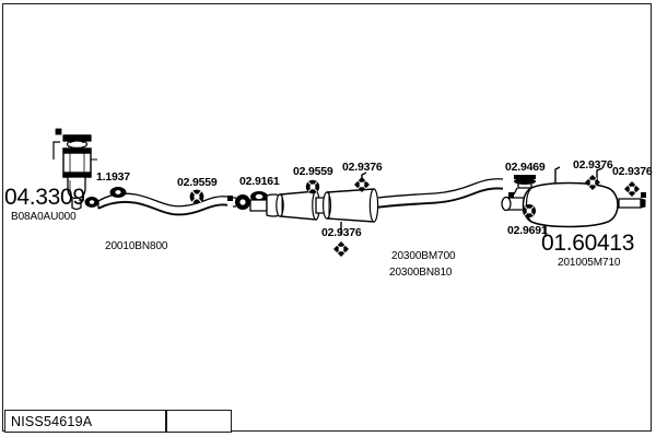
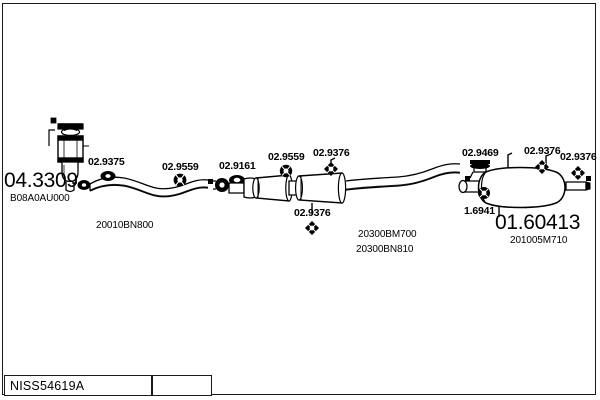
  04.3309
  B08A0AU000
  20010BN800
  20300BM700
  20300BN810
  01.60413
  201005M710
- 1.1937
+ 02.9375
  02.9559
  02.9161
  02.9559
  02.9376
  02.9376
  02.9469
  02.9376
  02.9376
- 02.9691
+ 1.6941
  NISS54619A
